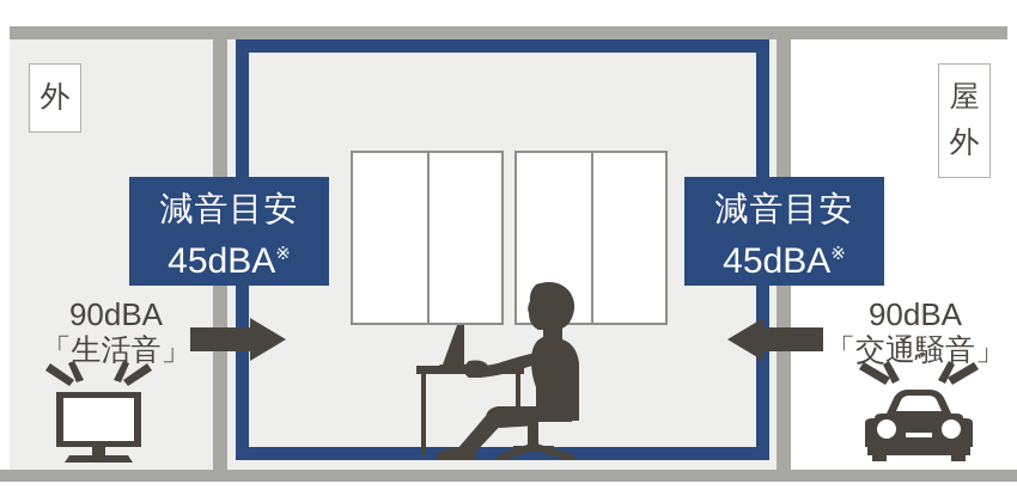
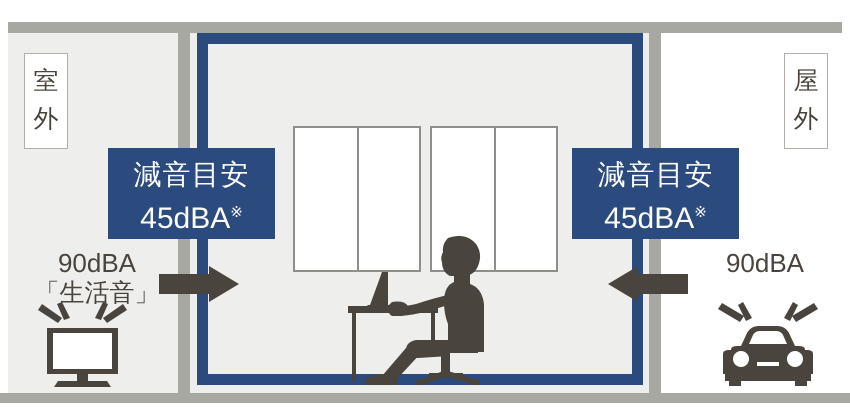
+ 室
  外
  屋
  外
  減音目安
  45dBA※
  減音目安
  45dBA※
  90dBA
  「生活音」
  90dBA
- 「交通騒音」
